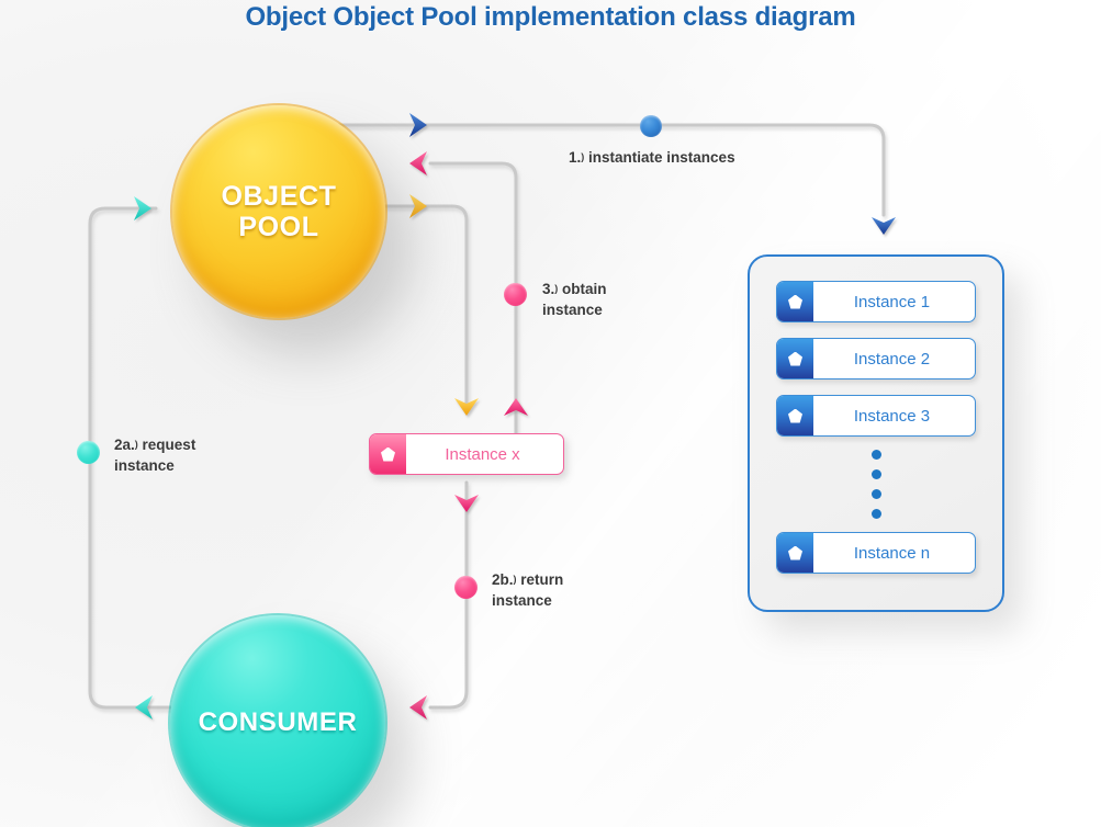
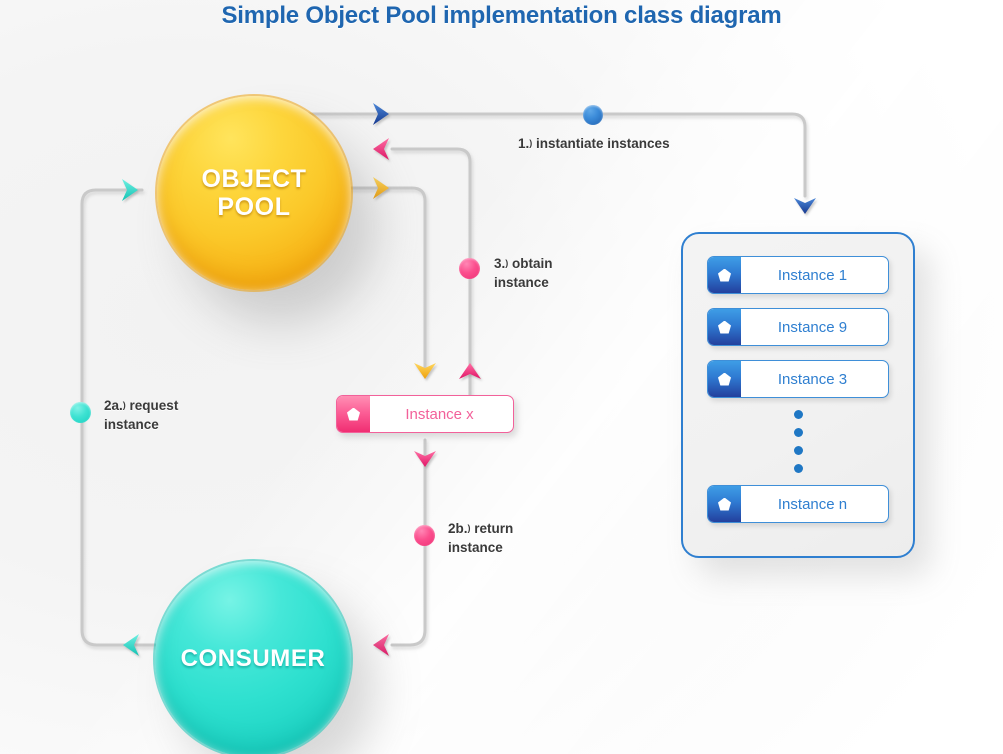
- Object Object Pool implementation class diagram
+ Simple Object Pool implementation class diagram
  OBJECT
  POOL
  CONSUMER
  Instance 1
- Instance 2
+ Instance 9
  Instance 3
  Instance n
  Instance x
  1.) instantiate instances
  3.) obtain
  instance
  2a.) request
  instance
  2b.) return
  instance
